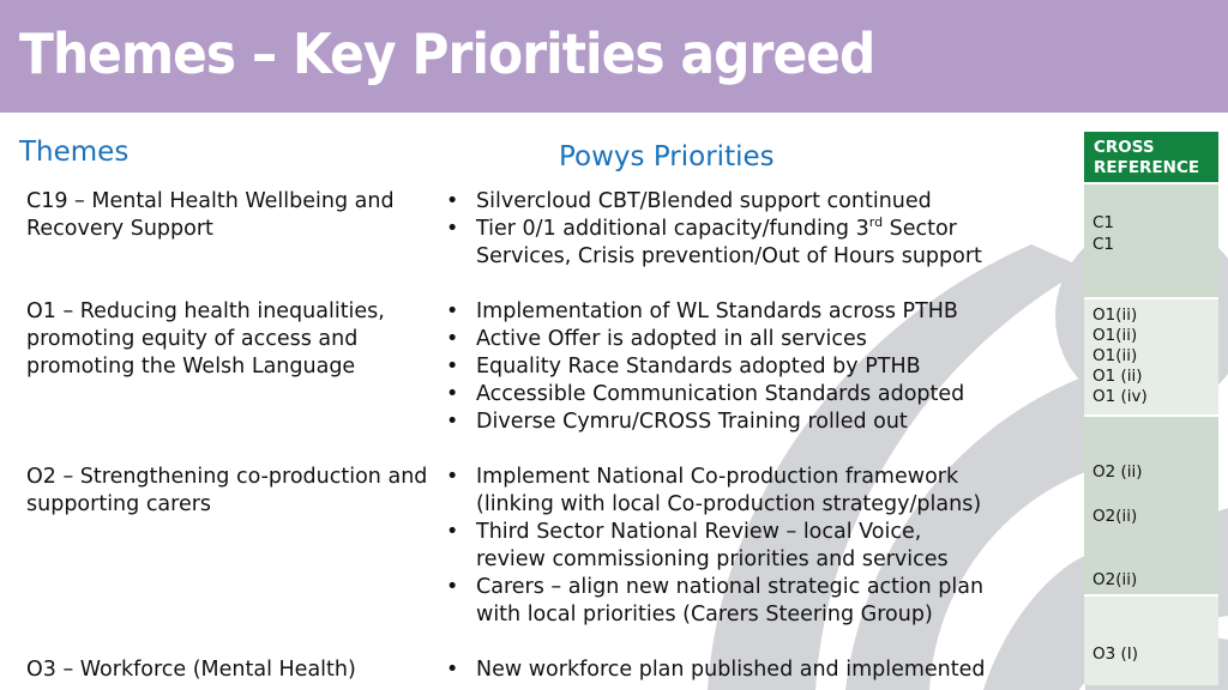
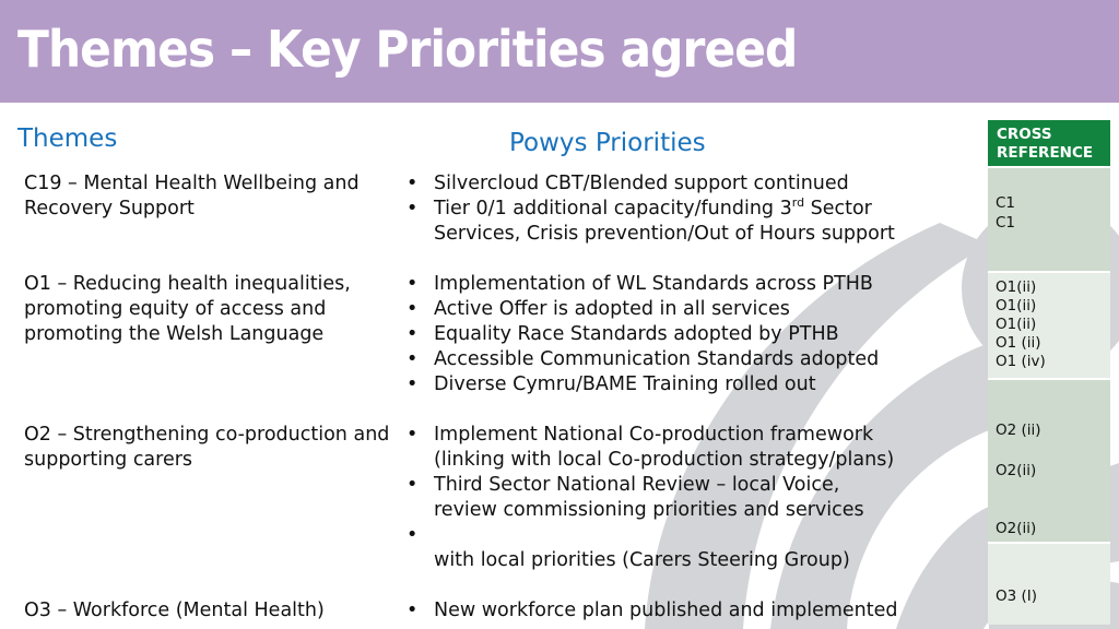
  Themes – Key Priorities agreed
  Themes
  Powys Priorities
  C19 – Mental Health Wellbeing and Recovery Support
  •
  Silvercloud CBT/Blended support continued
  •
  Tier 0/1 additional capacity/funding 3rd Sector
  Services, Crisis prevention/Out of Hours support
  O1 – Reducing health inequalities, promoting equity of access and promoting the Welsh Language
  •
  Implementation of WL Standards across PTHB
  •
  Active Offer is adopted in all services
  •
  Equality Race Standards adopted by PTHB
  •
  Accessible Communication Standards adopted
  •
- Diverse Cymru/CROSS Training rolled out
+ Diverse Cymru/BAME Training rolled out
  O2 – Strengthening co-production and supporting carers
  •
  Implement National Co-production framework
  (linking with local Co-production strategy/plans)
  •
  Third Sector National Review – local Voice,
  review commissioning priorities and services
  •
- Carers – align new national strategic action plan
  with local priorities (Carers Steering Group)
  O3 – Workforce (Mental Health)
  •
  New workforce plan published and implemented
  CROSS
  REFERENCE
  C1
  C1
  O1(ii)
  O1(ii)
  O1(ii)
  O1 (ii)
  O1 (iv)
  O2 (ii)
  O2(ii)
  O2(ii)
  O3 (I)
